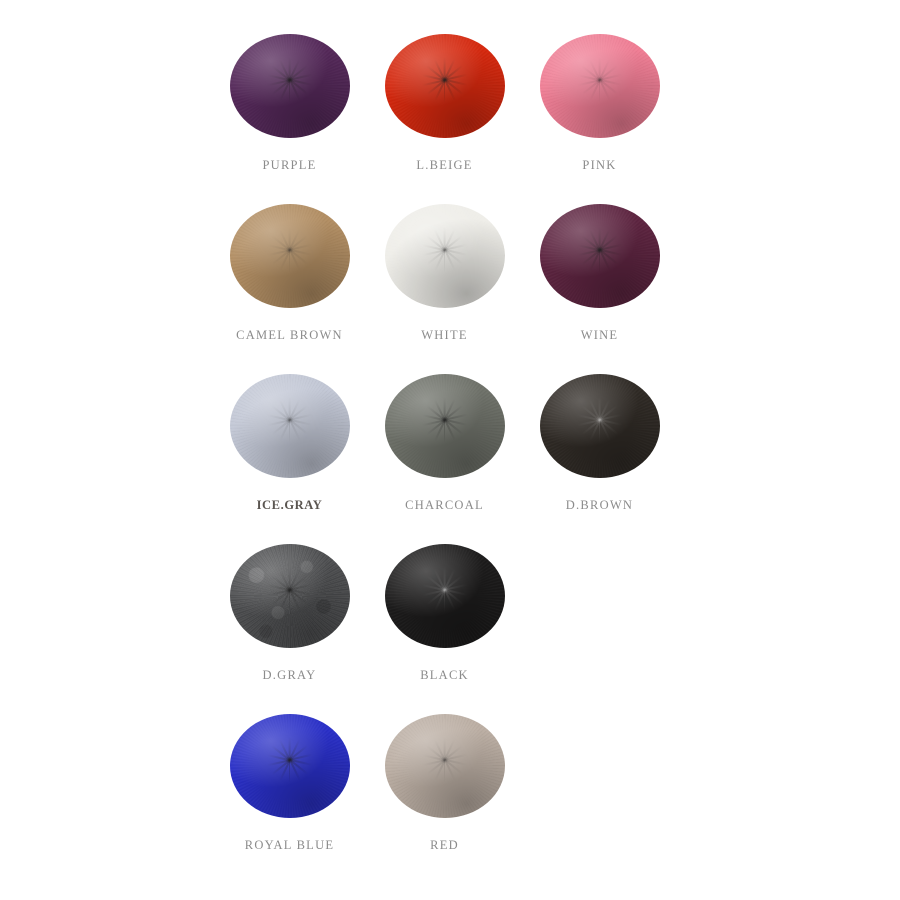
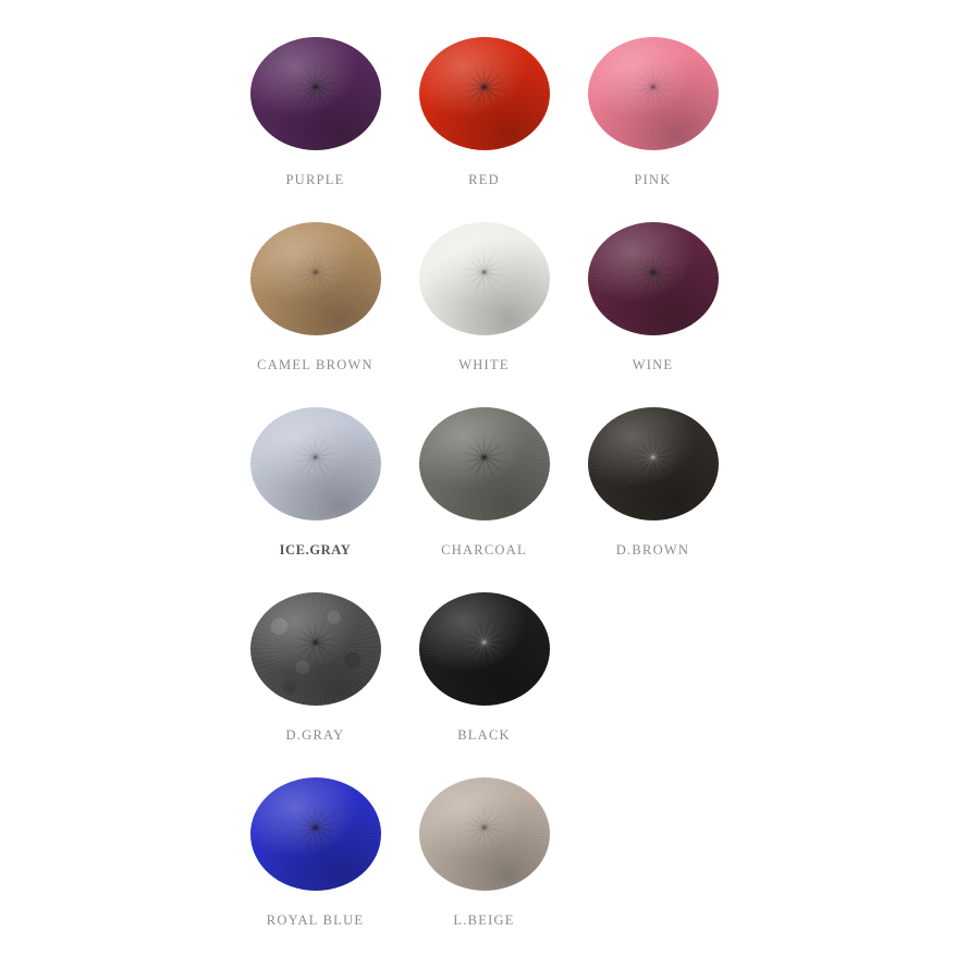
  PURPLE
- L.BEIGE
+ RED
  PINK
  CAMEL BROWN
  WHITE
  WINE
  ICE.GRAY
  CHARCOAL
  D.BROWN
  D.GRAY
  BLACK
  ROYAL BLUE
- RED
+ L.BEIGE
